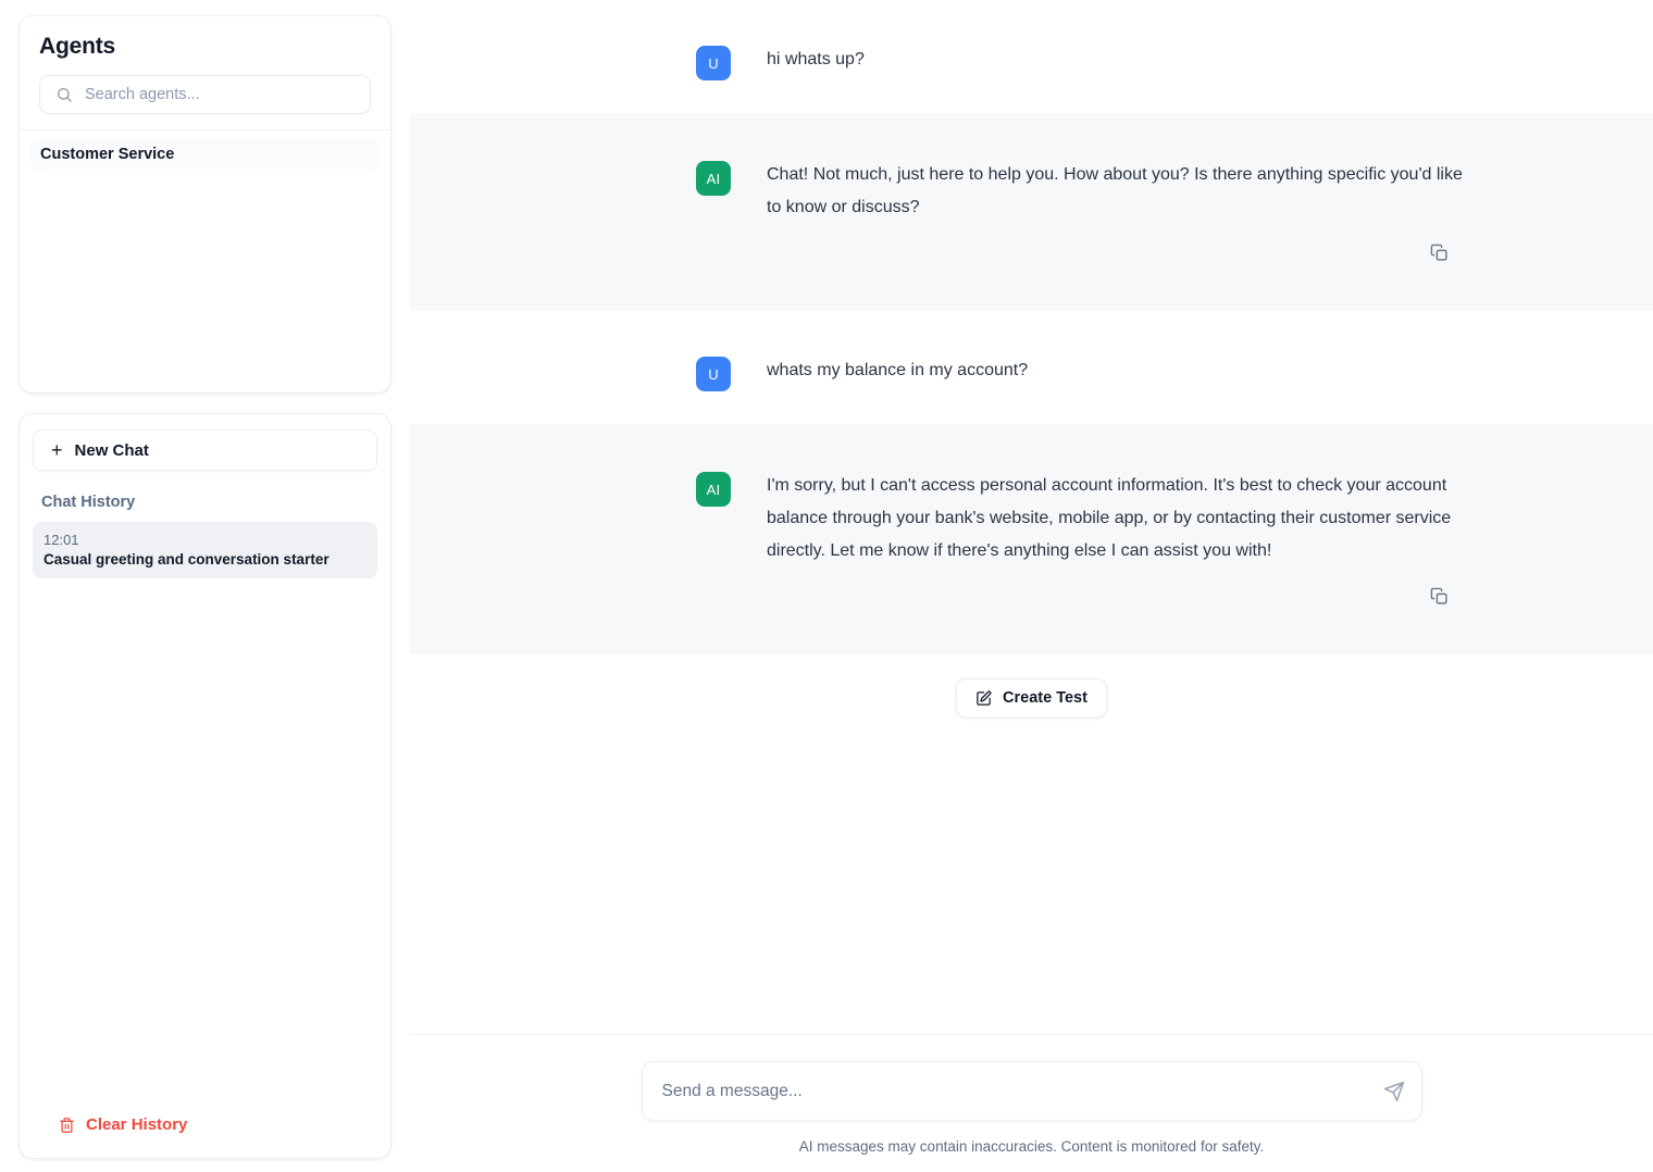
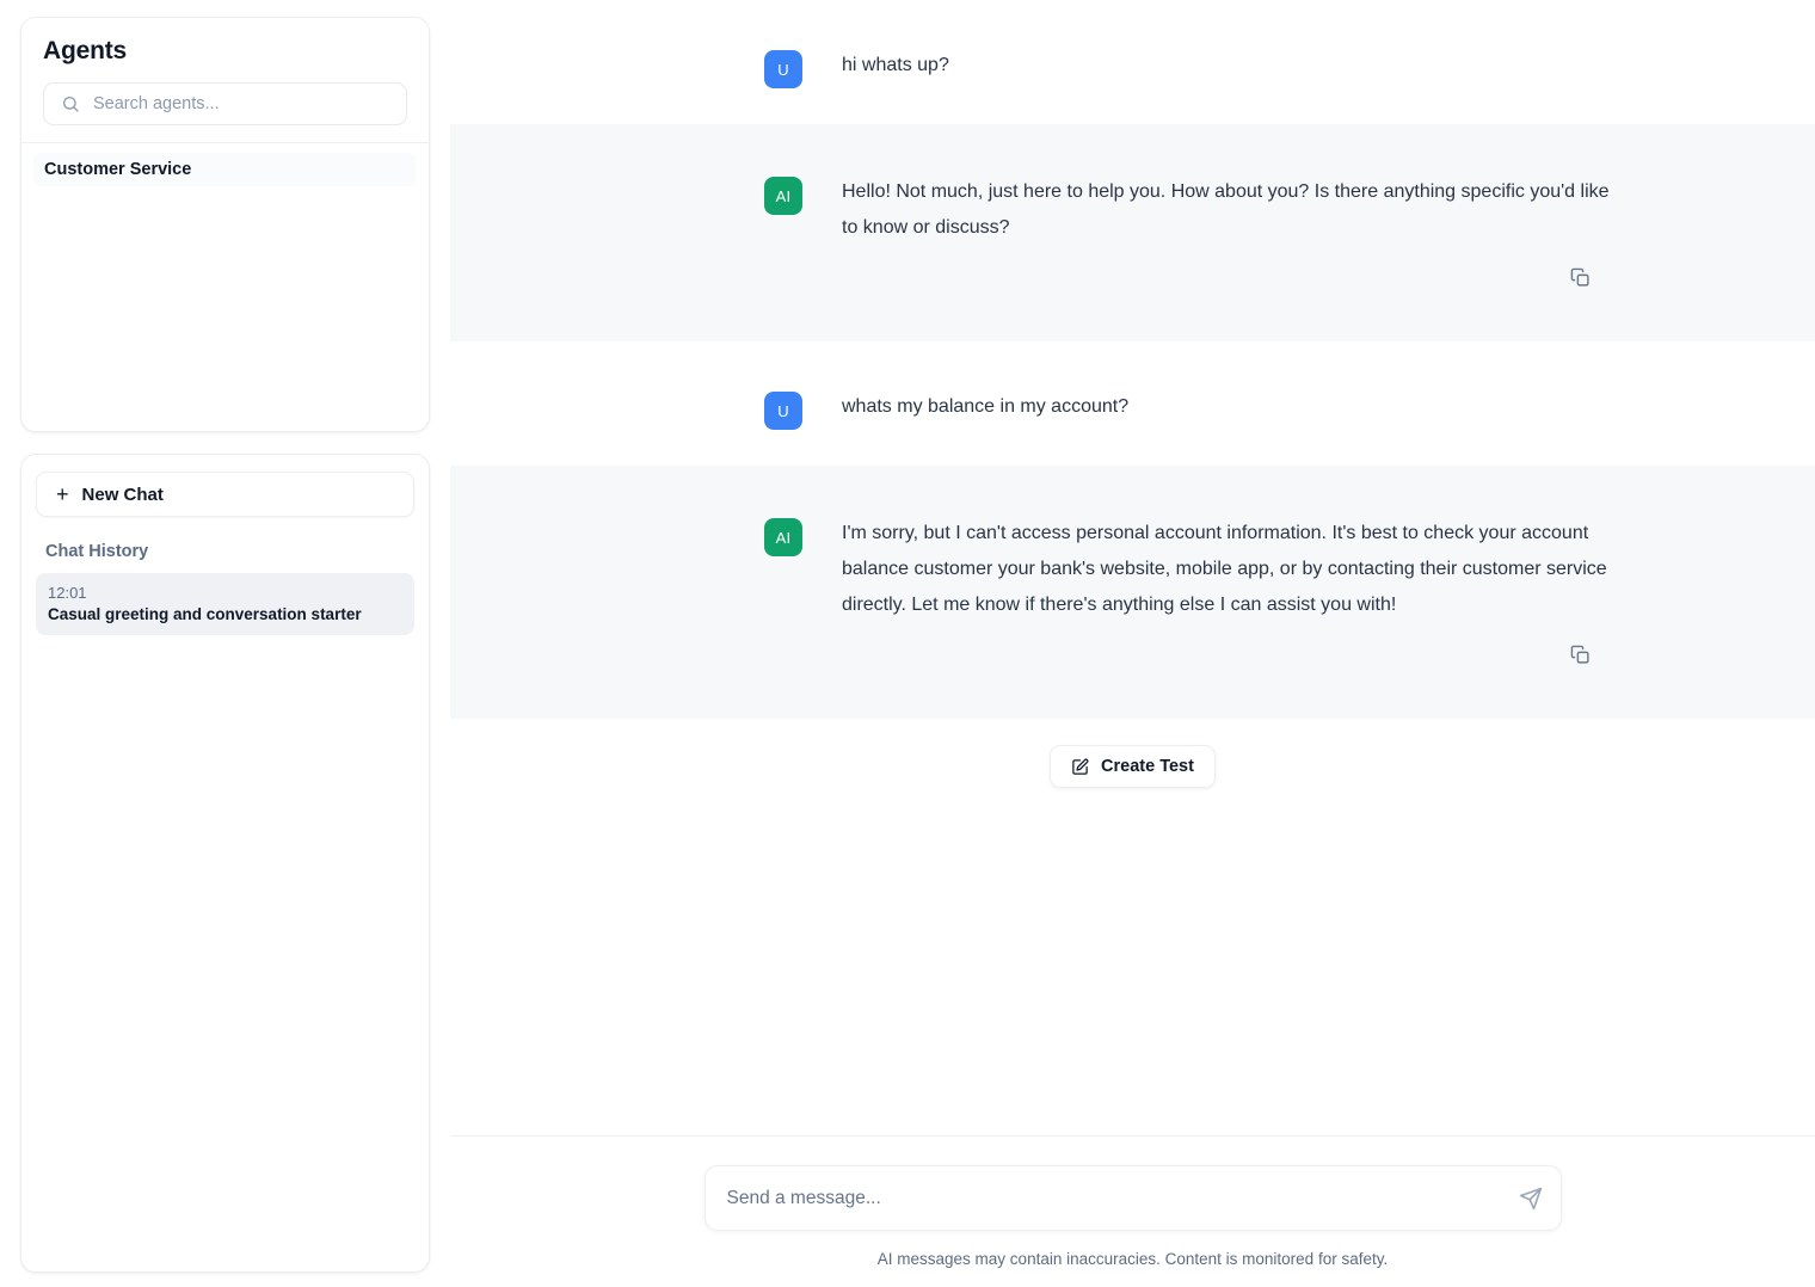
  Agents
  Search agents...
  Customer Service
  +
  New Chat
  Chat History
  12:01
  Casual greeting and conversation starter
- Clear History
  U
  hi whats up?
  AI
- Chat! Not much, just here to help you. How about you? Is there anything specific you'd like to know or discuss?
+ Hello! Not much, just here to help you. How about you? Is there anything specific you'd like to know or discuss?
  U
  whats my balance in my account?
  AI
- I'm sorry, but I can't access personal account information. It's best to check your account balance through your bank's website, mobile app, or by contacting their customer service directly. Let me know if there's anything else I can assist you with!
+ I'm sorry, but I can't access personal account information. It's best to check your account balance customer your bank's website, mobile app, or by contacting their customer service directly. Let me know if there's anything else I can assist you with!
  Create Test
  Send a message...
  AI messages may contain inaccuracies. Content is monitored for safety.
